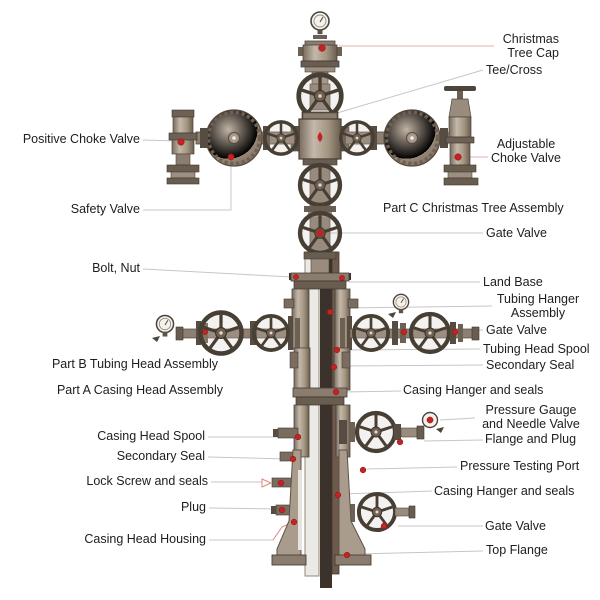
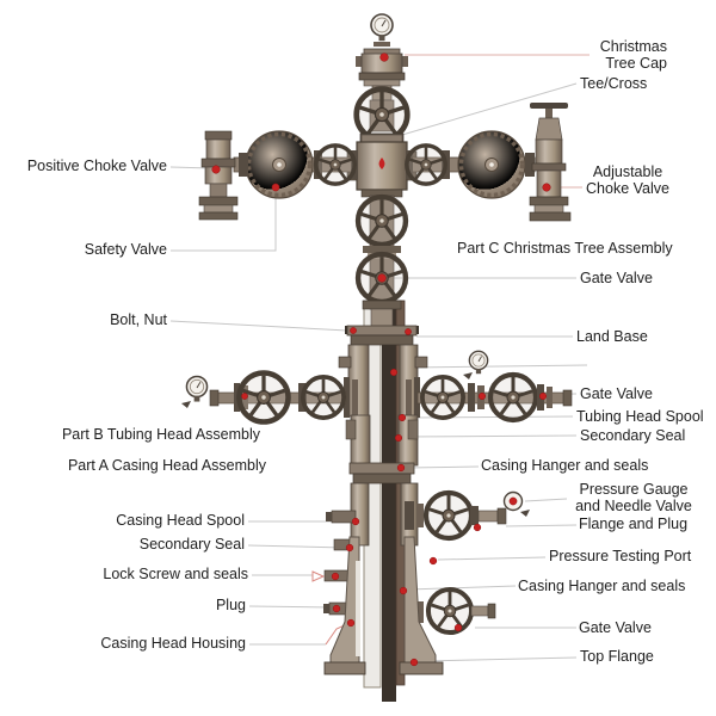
  Positive Choke Valve
  Safety Valve
  Bolt, Nut
  Part B Tubing Head Assembly
  Part A Casing Head Assembly
  Casing Head Spool
  Secondary Seal
  Lock Screw and seals
  Plug
  Casing Head Housing
  Christmas
  Tree Cap
  Tee/Cross
  Adjustable
  Choke Valve
  Part C Christmas Tree Assembly
  Gate Valve
  Land Base
- Tubing Hanger
- Assembly
  Gate Valve
  Tubing Head Spool
  Secondary Seal
  Casing Hanger and seals
  Pressure Gauge
  and Needle Valve
  Flange and Plug
  Pressure Testing Port
  Casing Hanger and seals
  Gate Valve
  Top Flange
